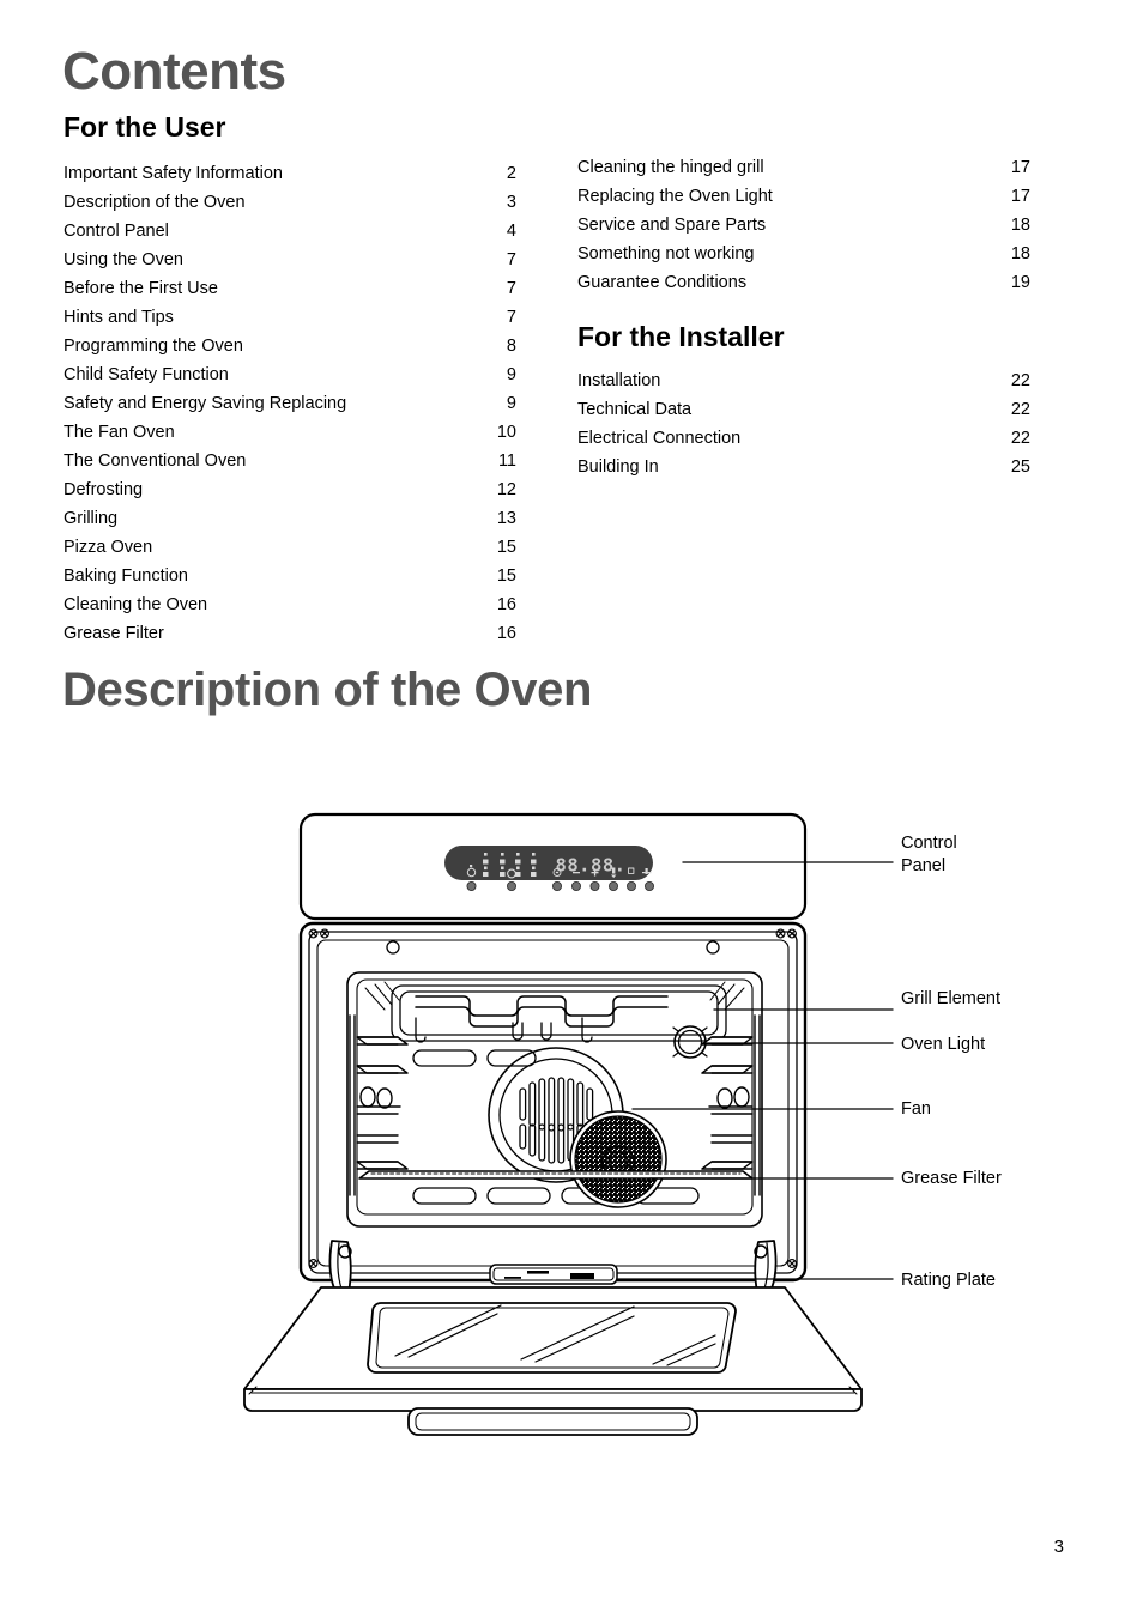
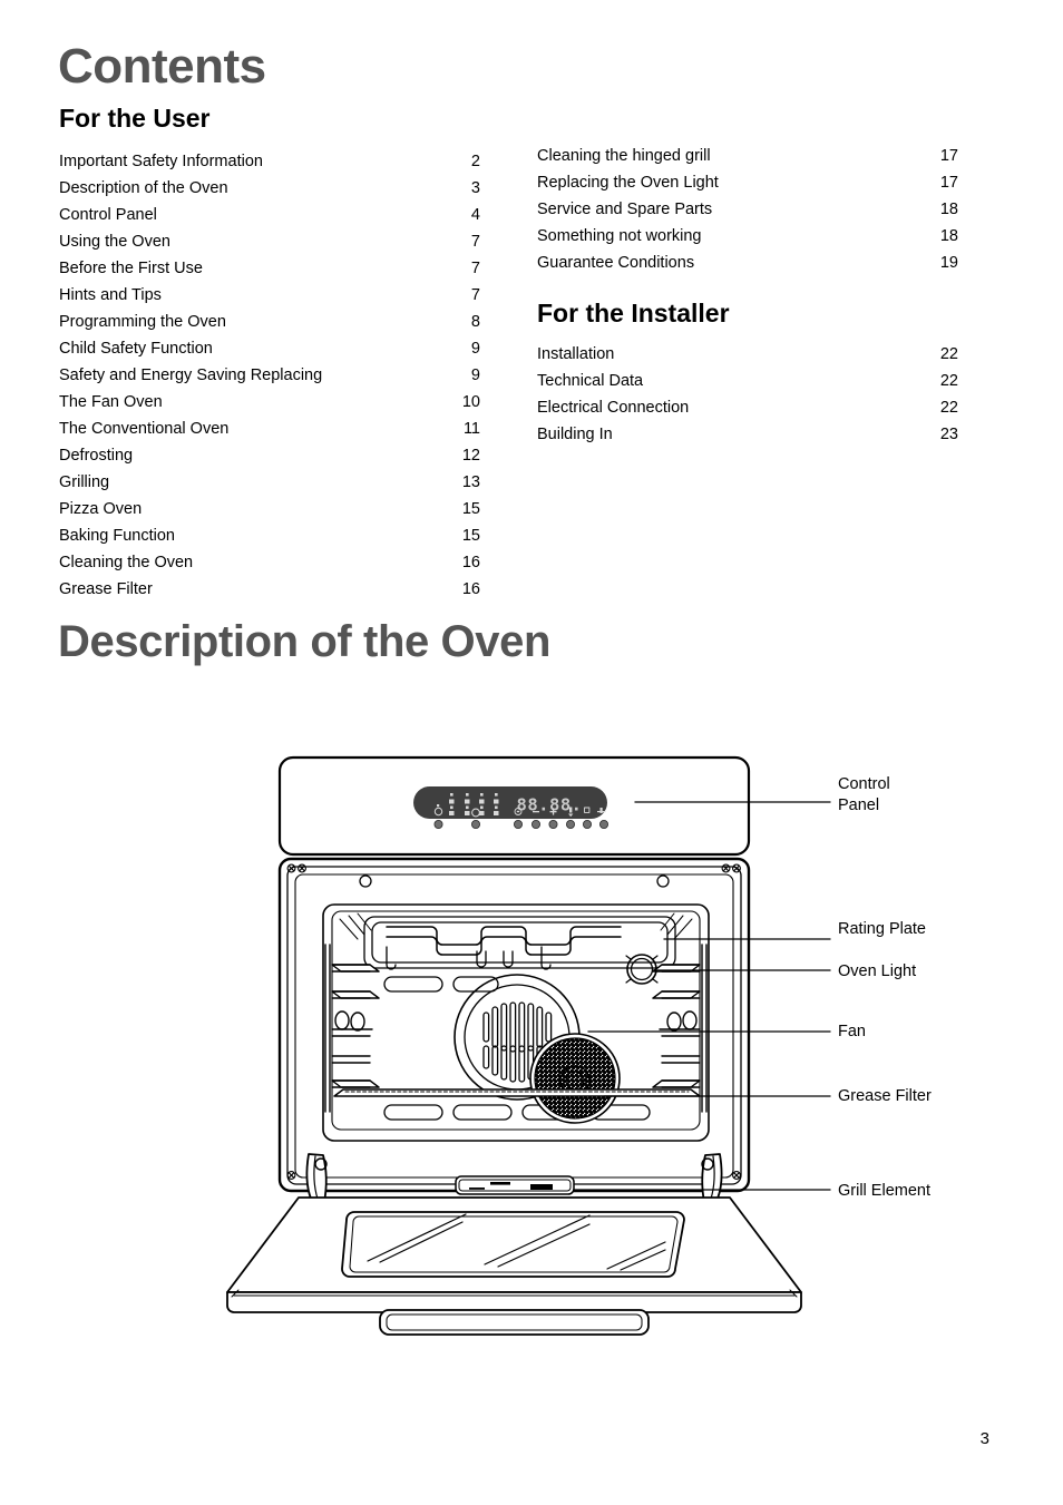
  Contents
  For the User
  For the Installer
  Important Safety Information
  2
  Description of the Oven
  3
  Control Panel
  4
  Using the Oven
  7
  Before the First Use
  7
  Hints and Tips
  7
  Programming the Oven
  8
  Child Safety Function
  9
  Safety and Energy Saving Replacing
  9
  The Fan Oven
  10
  The Conventional Oven
  11
  Defrosting
  12
  Grilling
  13
  Pizza Oven
  15
  Baking Function
  15
  Cleaning the Oven
  16
  Grease Filter
  16
  Cleaning the hinged grill
  17
  Replacing the Oven Light
  17
  Service and Spare Parts
  18
  Something not working
  18
  Guarantee Conditions
  19
  Installation
  22
  Technical Data
  22
  Electrical Connection
  22
  Building In
- 25
+ 23
  Description of the Oven
  88.88.
  Control
  Panel
- Grill Element
+ Rating Plate
  Oven Light
  Fan
  Grease Filter
- Rating Plate
+ Grill Element
  3
